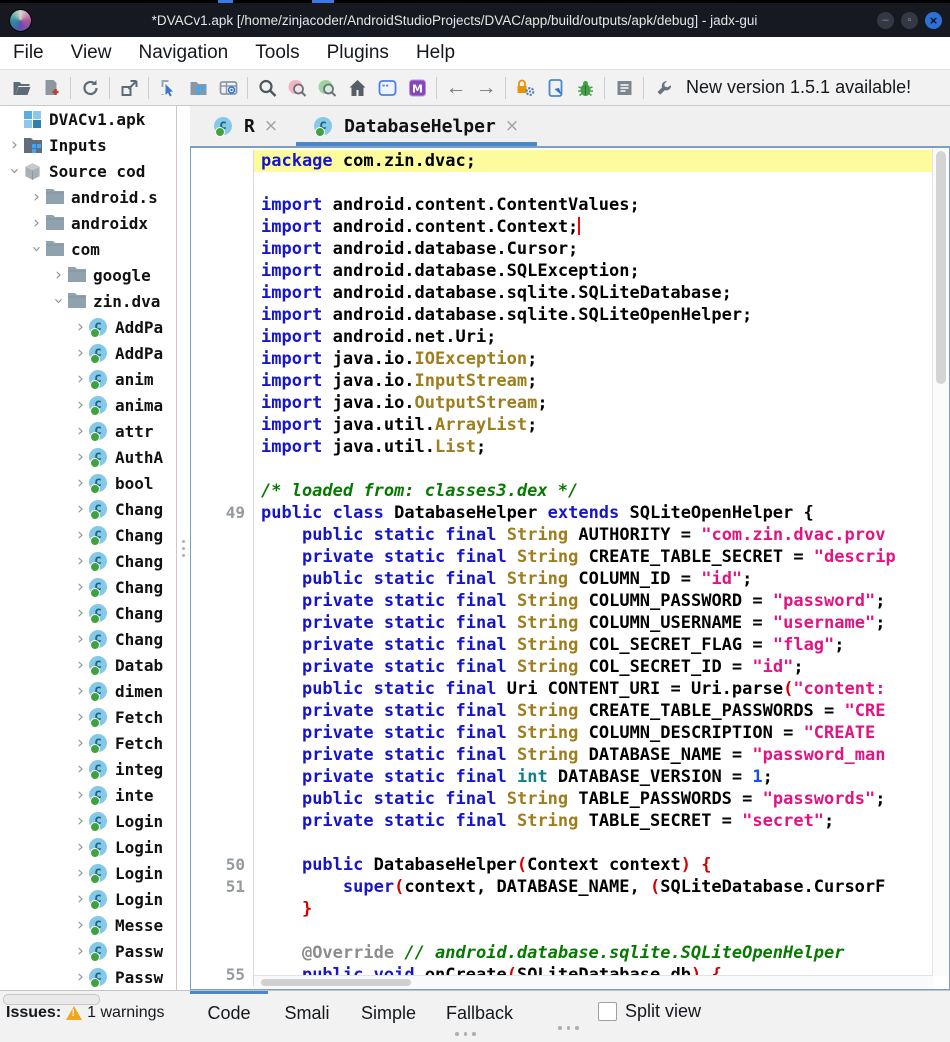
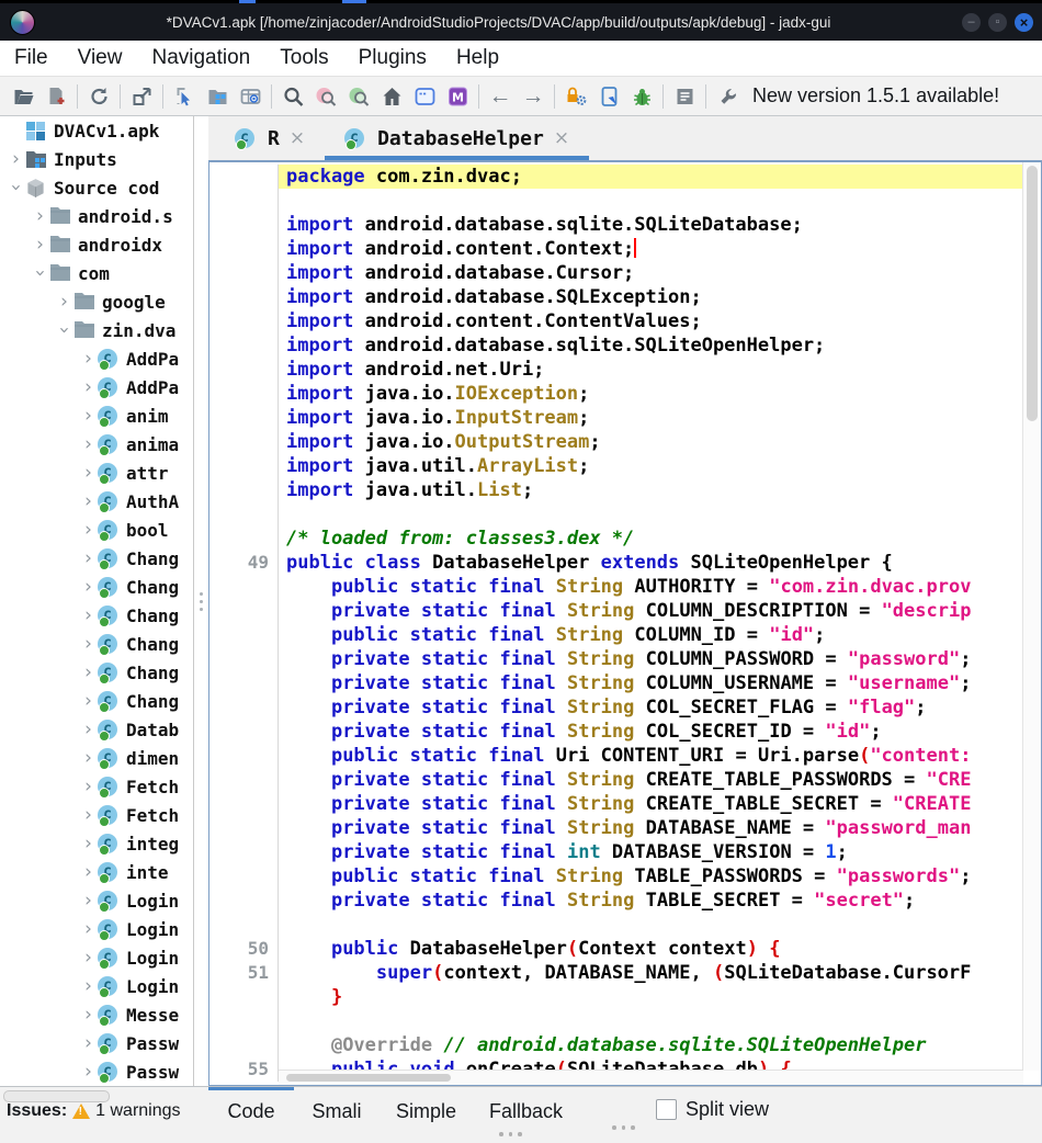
  *DVACv1.apk [/home/zinjacoder/AndroidStudioProjects/DVAC/app/build/outputs/apk/debug] - jadx-gui
  –
  ▫
  ×
  File
  View
  Navigation
  Tools
  Plugins
  Help
  M
  ←
  →
  New version 1.5.1 available!
  DVACv1.apk
  ›
  Inputs
  Source cod
  ›
  android.s
  ›
  androidx
  com
  ›
  google
  zin.dva
  ›
  c
  AddPa
  ›
  c
  AddPa
  ›
  c
  anim
  ›
  c
  anima
  ›
  c
  attr
  ›
  c
  AuthA
  ›
  c
  bool
  ›
  c
  Chang
  ›
  c
  Chang
  ›
  c
  Chang
  ›
  c
  Chang
  ›
  c
  Chang
  ›
  c
  Chang
  ›
  c
  Datab
  ›
  c
  dimen
  ›
  c
  Fetch
  ›
  c
  Fetch
  ›
  c
  integ
  ›
  c
  inte
  ›
  c
  Login
  ›
  c
  Login
  ›
  c
  Login
  ›
  c
  Login
  ›
  c
  Messe
  ›
  c
  Passw
  ›
  c
  Passw
  c
  R
  ×
  c
  DatabaseHelper
  ×
  package com.zin.dvac;
- import android.content.ContentValues;
+ import android.database.sqlite.SQLiteDatabase;
  import android.content.Context;
  import android.database.Cursor;
  import android.database.SQLException;
- import android.database.sqlite.SQLiteDatabase;
+ import android.content.ContentValues;
  import android.database.sqlite.SQLiteOpenHelper;
  import android.net.Uri;
  import java.io.IOException;
  import java.io.InputStream;
  import java.io.OutputStream;
  import java.util.ArrayList;
  import java.util.List;
  /* loaded from: classes3.dex */
  49
  public class DatabaseHelper extends SQLiteOpenHelper {
  public static final String AUTHORITY = "com.zin.dvac.prov
- private static final String CREATE_TABLE_SECRET = "descrip
+ private static final String COLUMN_DESCRIPTION = "descrip
  public static final String COLUMN_ID = "id";
  private static final String COLUMN_PASSWORD = "password";
  private static final String COLUMN_USERNAME = "username";
  private static final String COL_SECRET_FLAG = "flag";
  private static final String COL_SECRET_ID = "id";
  public static final Uri CONTENT_URI = Uri.parse("content:
  private static final String CREATE_TABLE_PASSWORDS = "CRE
- private static final String COLUMN_DESCRIPTION = "CREATE
+ private static final String CREATE_TABLE_SECRET = "CREATE
  private static final String DATABASE_NAME = "password_man
  private static final int DATABASE_VERSION = 1;
  public static final String TABLE_PASSWORDS = "passwords";
  private static final String TABLE_SECRET = "secret";
  50
  public DatabaseHelper(Context context) {
  51
  super(context, DATABASE_NAME, (SQLiteDatabase.CursorF
  }
  @Override // android.database.sqlite.SQLiteOpenHelper
  55
  Issues:
  1 warnings
  Code
  Smali
  Simple
  Fallback
  Split view
